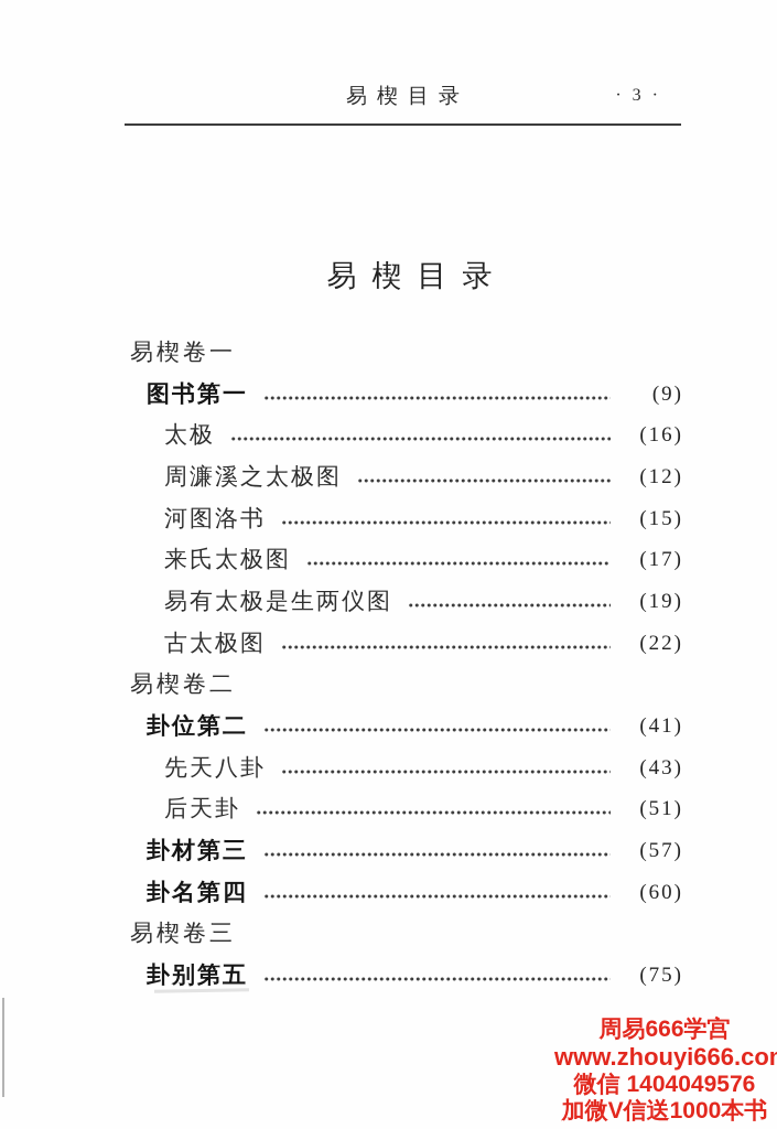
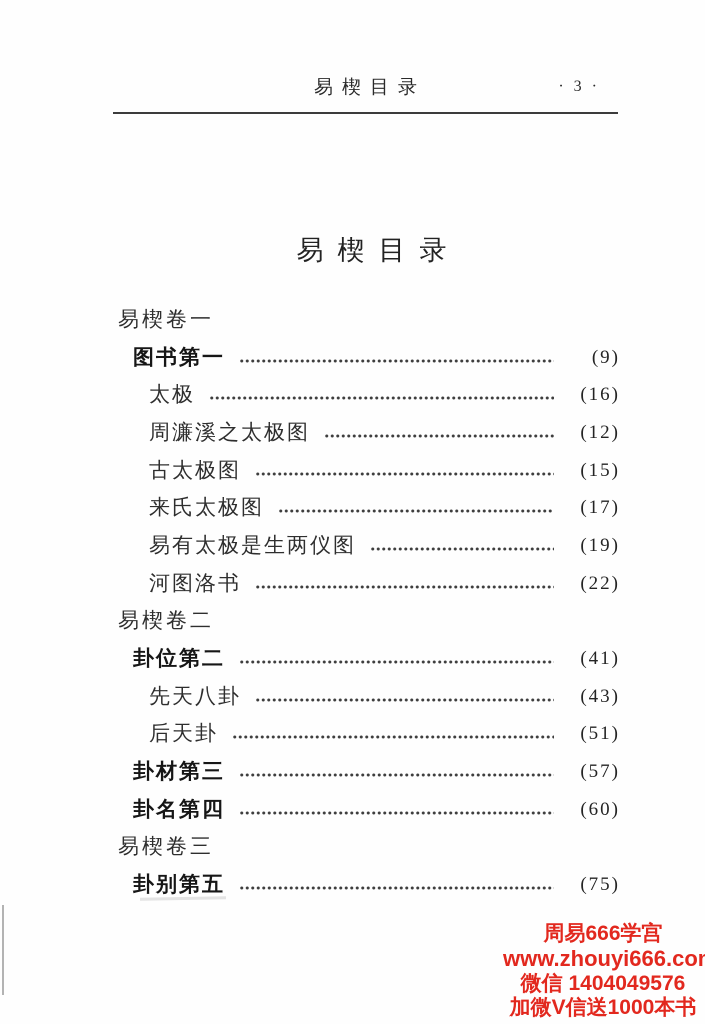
  易楔目录
  · 3 ·
  易楔目录
  易楔卷一
  图书第一
  (9)
  太极
  (16)
  周濂溪之太极图
  (12)
- 河图洛书
+ 古太极图
  (15)
  来氏太极图
  (17)
  易有太极是生两仪图
  (19)
- 古太极图
+ 河图洛书
  (22)
  易楔卷二
  卦位第二
  (41)
  先天八卦
  (43)
  后天卦
  (51)
  卦材第三
  (57)
  卦名第四
  (60)
  易楔卷三
  卦别第五
  (75)
  周易666学宫
  www.zhouyi666.co
  微信 1404049576
  加微V信送1000本书
